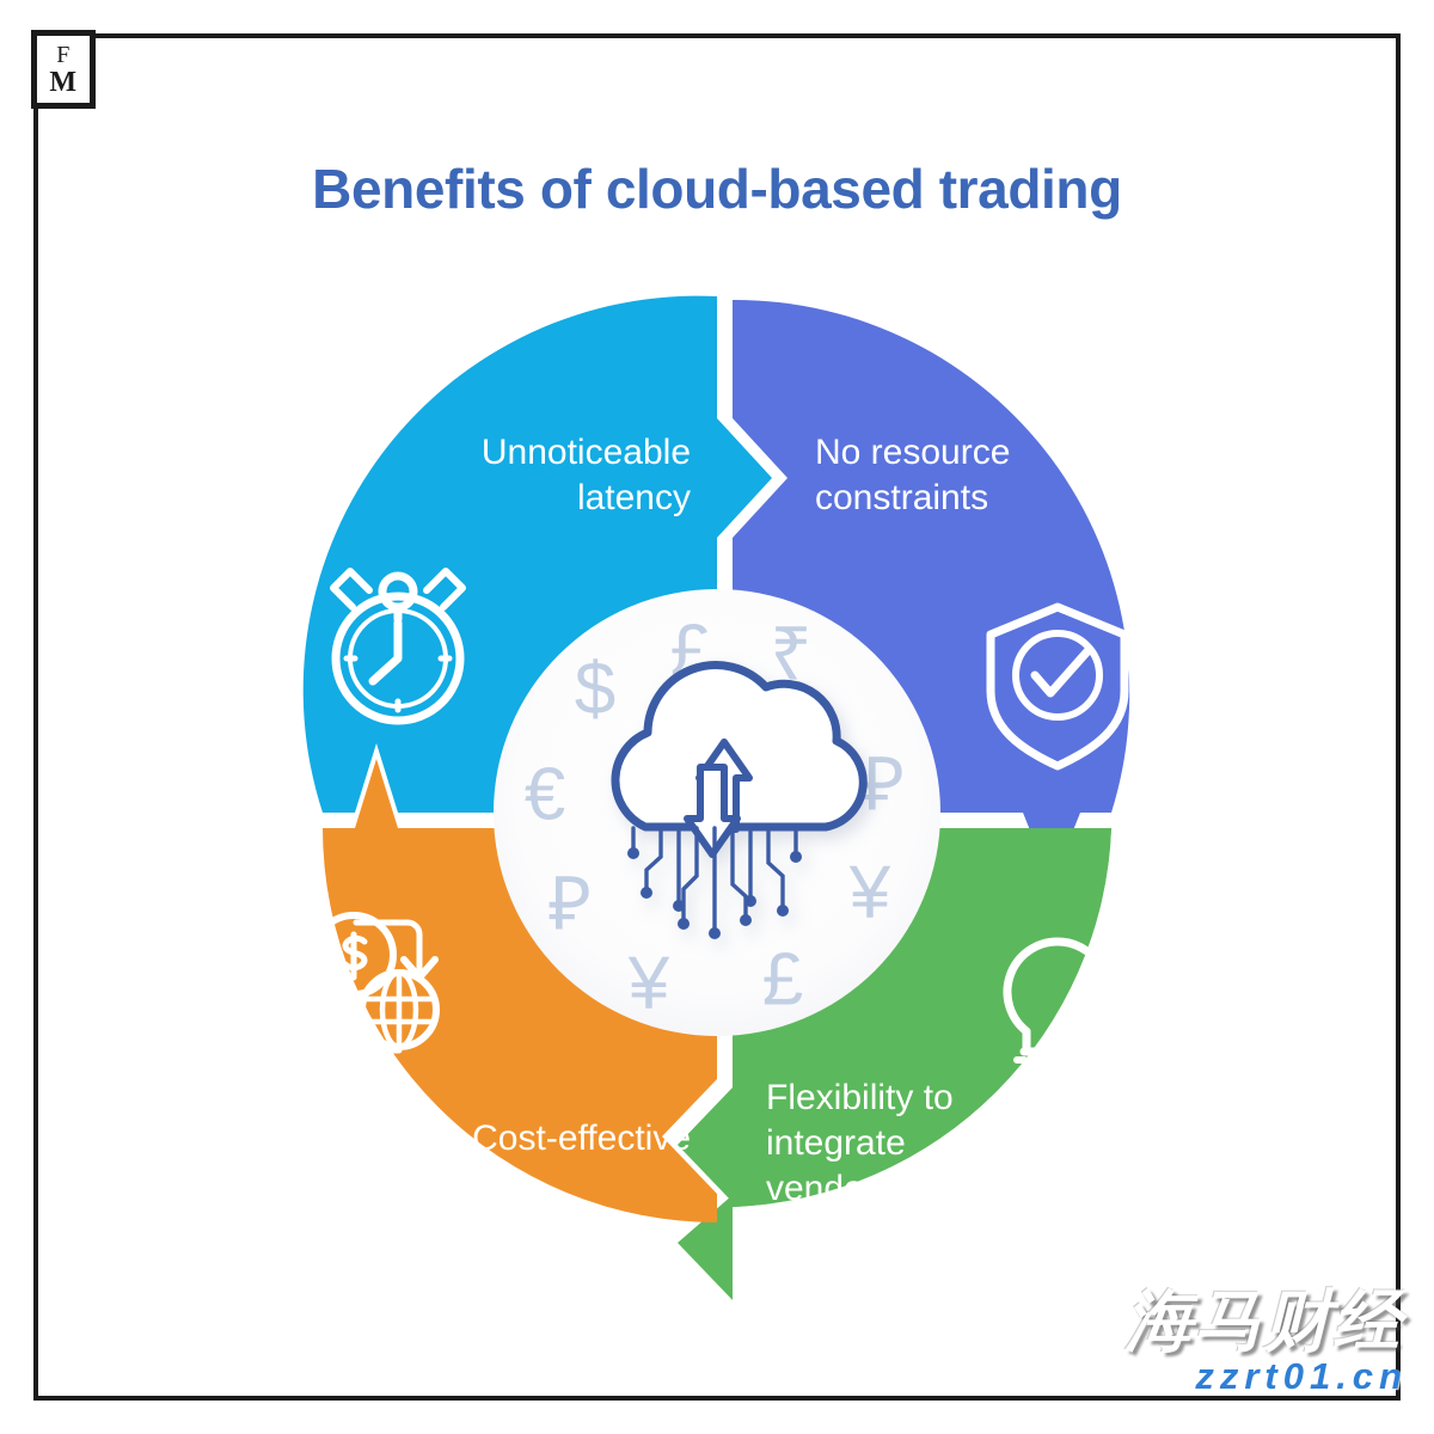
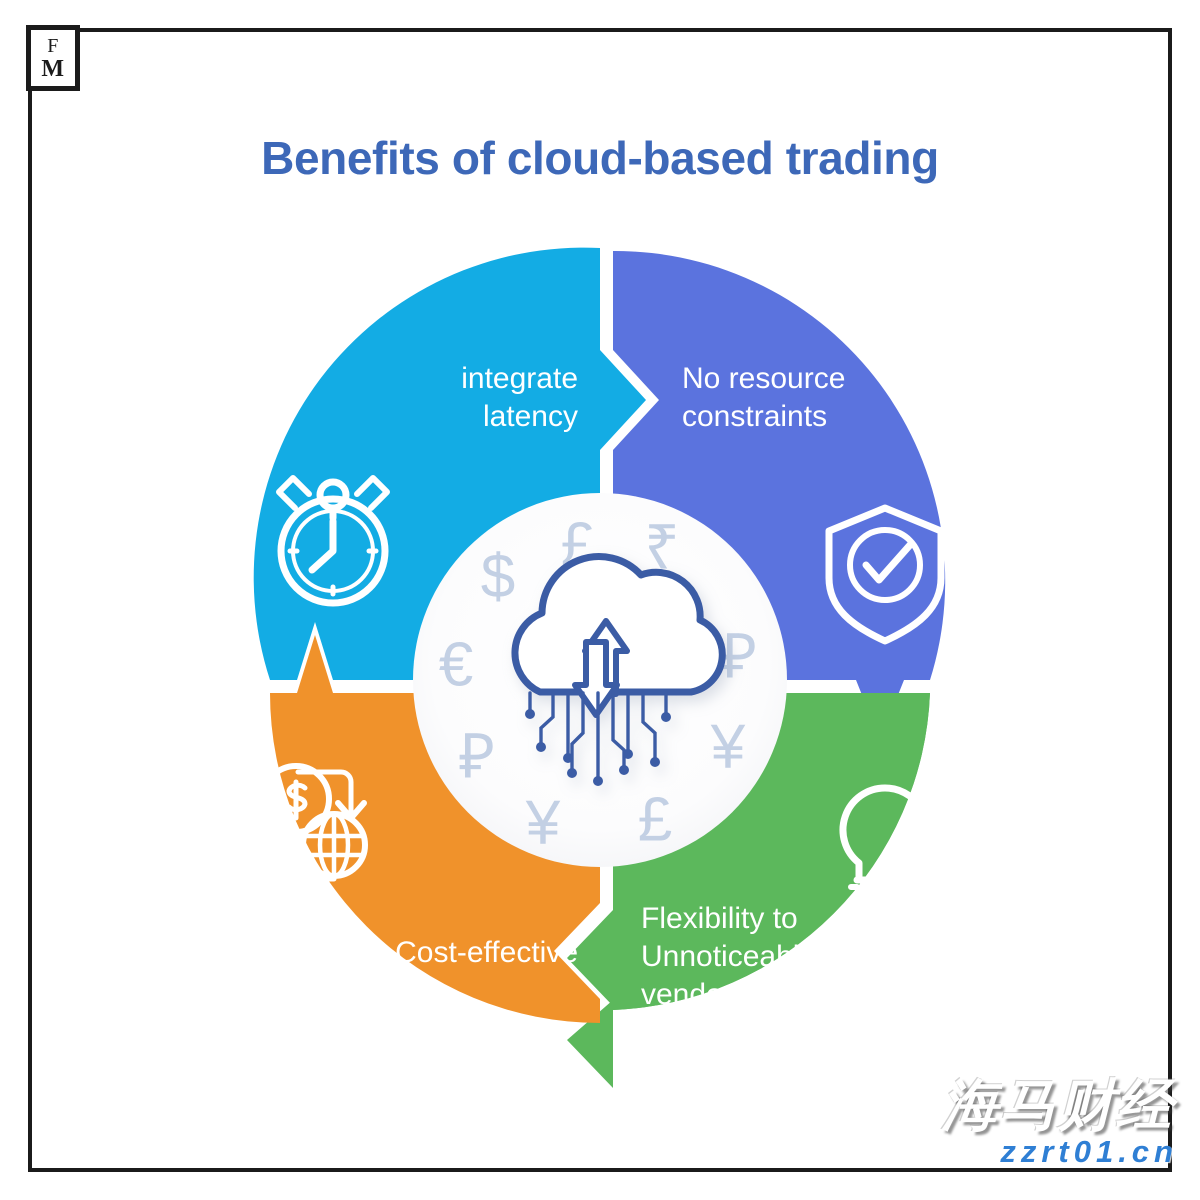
  F
  M
  Benefits of cloud-based trading
  $
  £
  ₹
  €
  ₽
  ₽
  ¥
  ¥
  £
- Unnoticeable
+ integrate
  latency
  No resource
  constraints
  Flexibility to
- integrate
+ Unnoticeable
  vendor
  solutions
  Cost-effective
  海马财经
  zzrt01.cn
